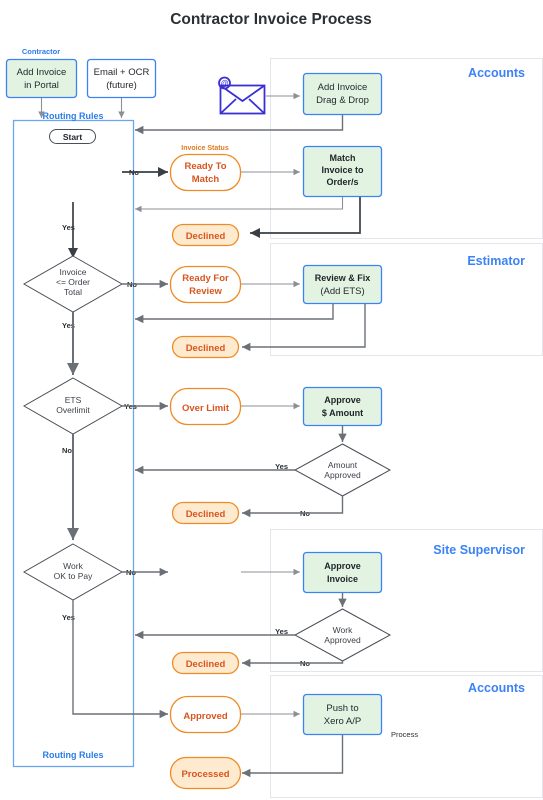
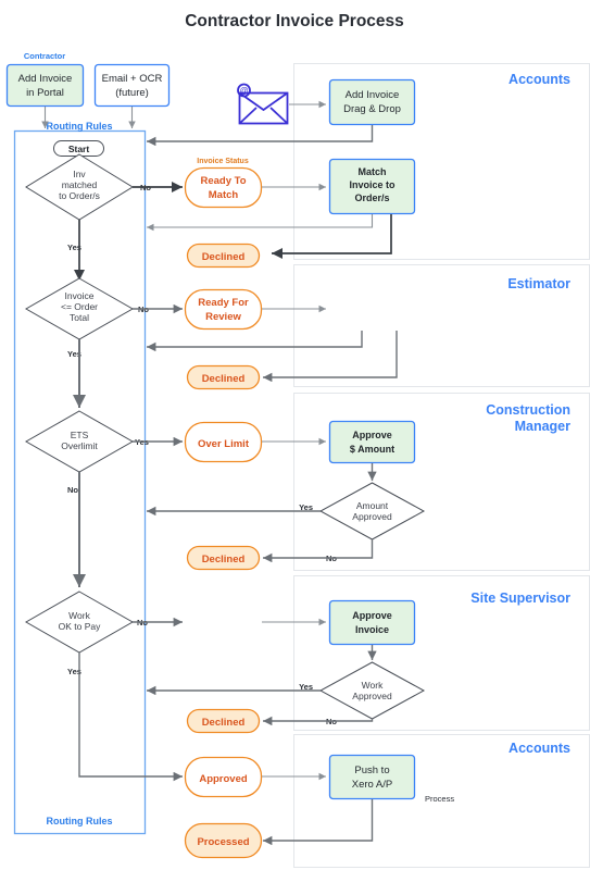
  Contractor Invoice Process
  Accounts
  Estimator
+ Construction
+ Manager
  Site Supervisor
  Accounts
  Routing Rules
  Routing Rules
  Contractor
  Add Invoice
  in Portal
  Email + OCR
  (future)
  @
  Add Invoice
  Drag & Drop
  Start
+ Inv
+ matched
+ to Order/s
  Ready To
  Match
  Match
  Invoice to
  Order/s
  Declined
  Invoice
  <= Order
  Total
  Ready For
  Review
- Review & Fix
- (Add ETS)
  Declined
  ETS
  Overlimit
  No
  Over Limit
  Approve
  $ Amount
  Amount
  Approved
  Yes
  Declined
  Work
  OK to Pay
  Approve
  Invoice
  Work
  Approved
  Yes
  Declined
  Approved
  Push to
  Xero A/P
  Process
  Processed
